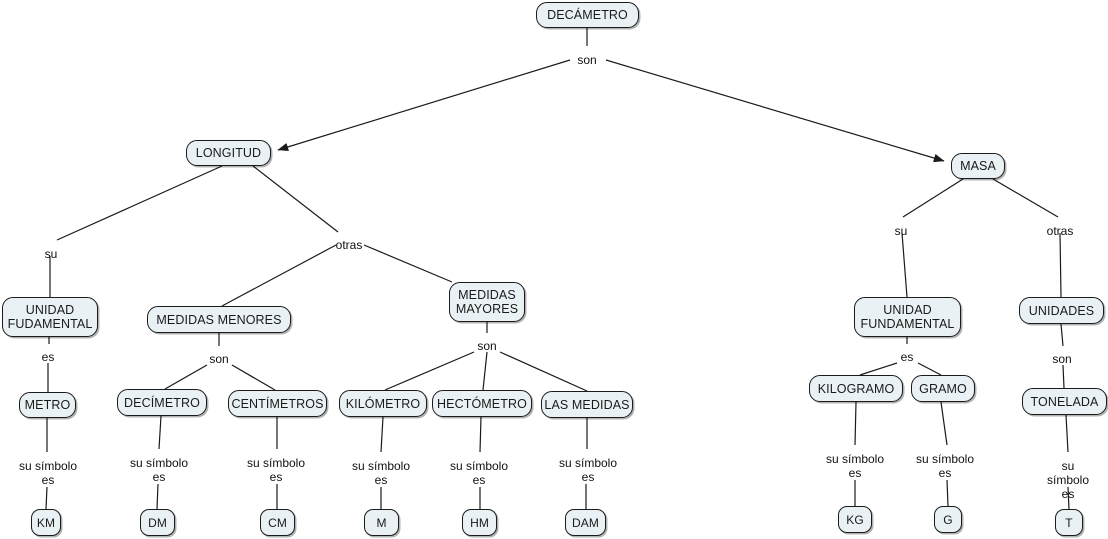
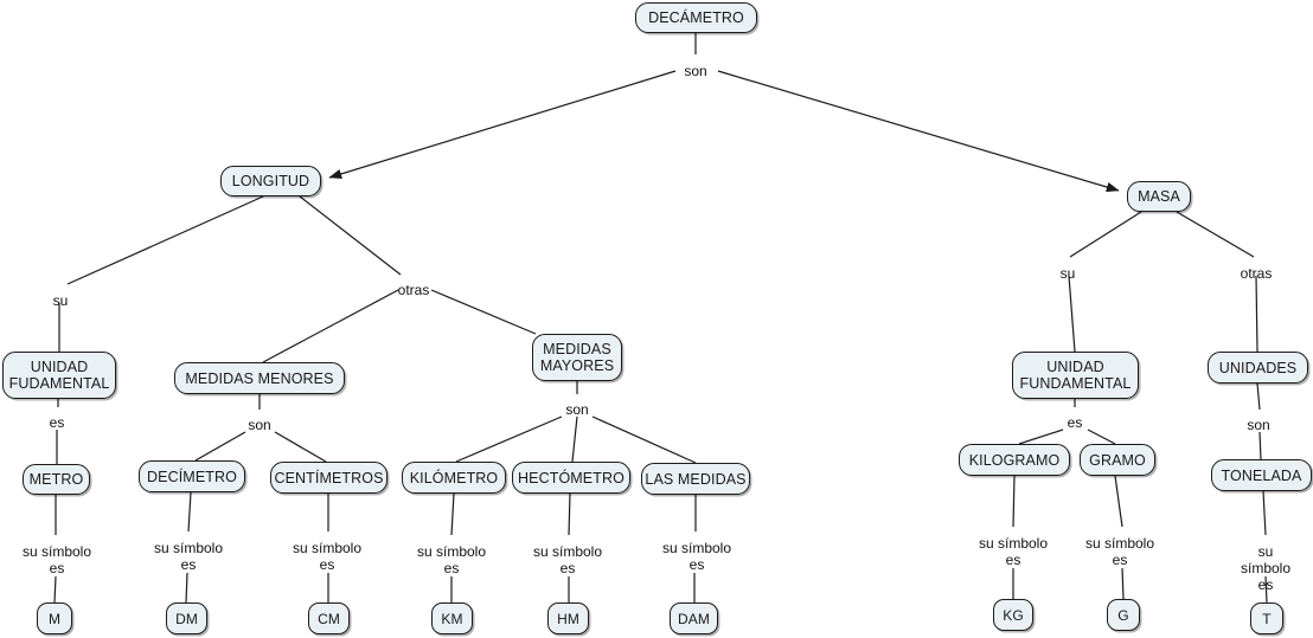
  DECÁMETRO
  LONGITUD
  MASA
  UNIDAD
  FUDAMENTAL
  MEDIDAS MENORES
  MEDIDAS
  MAYORES
  UNIDAD
  FUNDAMENTAL
  UNIDADES
  METRO
  DECÍMETRO
  CENTÍMETROS
  KILÓMETRO
  HECTÓMETRO
  LAS MEDIDAS
  KILOGRAMO
  GRAMO
  TONELADA
- KM
+ M
  DM
  CM
- M
+ KM
  HM
  DAM
  KG
  G
  T
  son
  su
  otras
  su
  otras
  es
  son
  son
  es
  son
  su símbolo
  es
  su símbolo
  es
  su símbolo
  es
  su símbolo
  es
  su símbolo
  es
  su símbolo
  es
  su símbolo
  es
  su símbolo
  es
  su símbolo
  es
